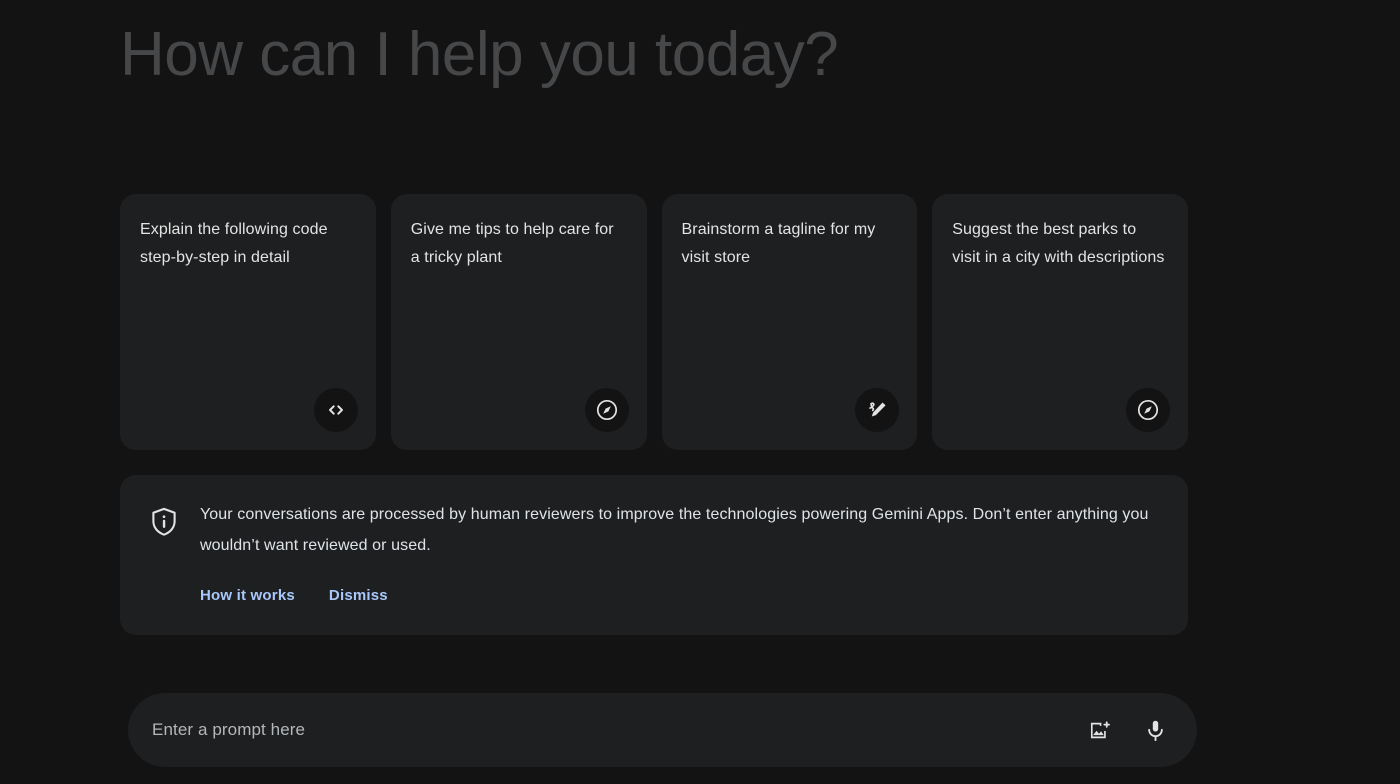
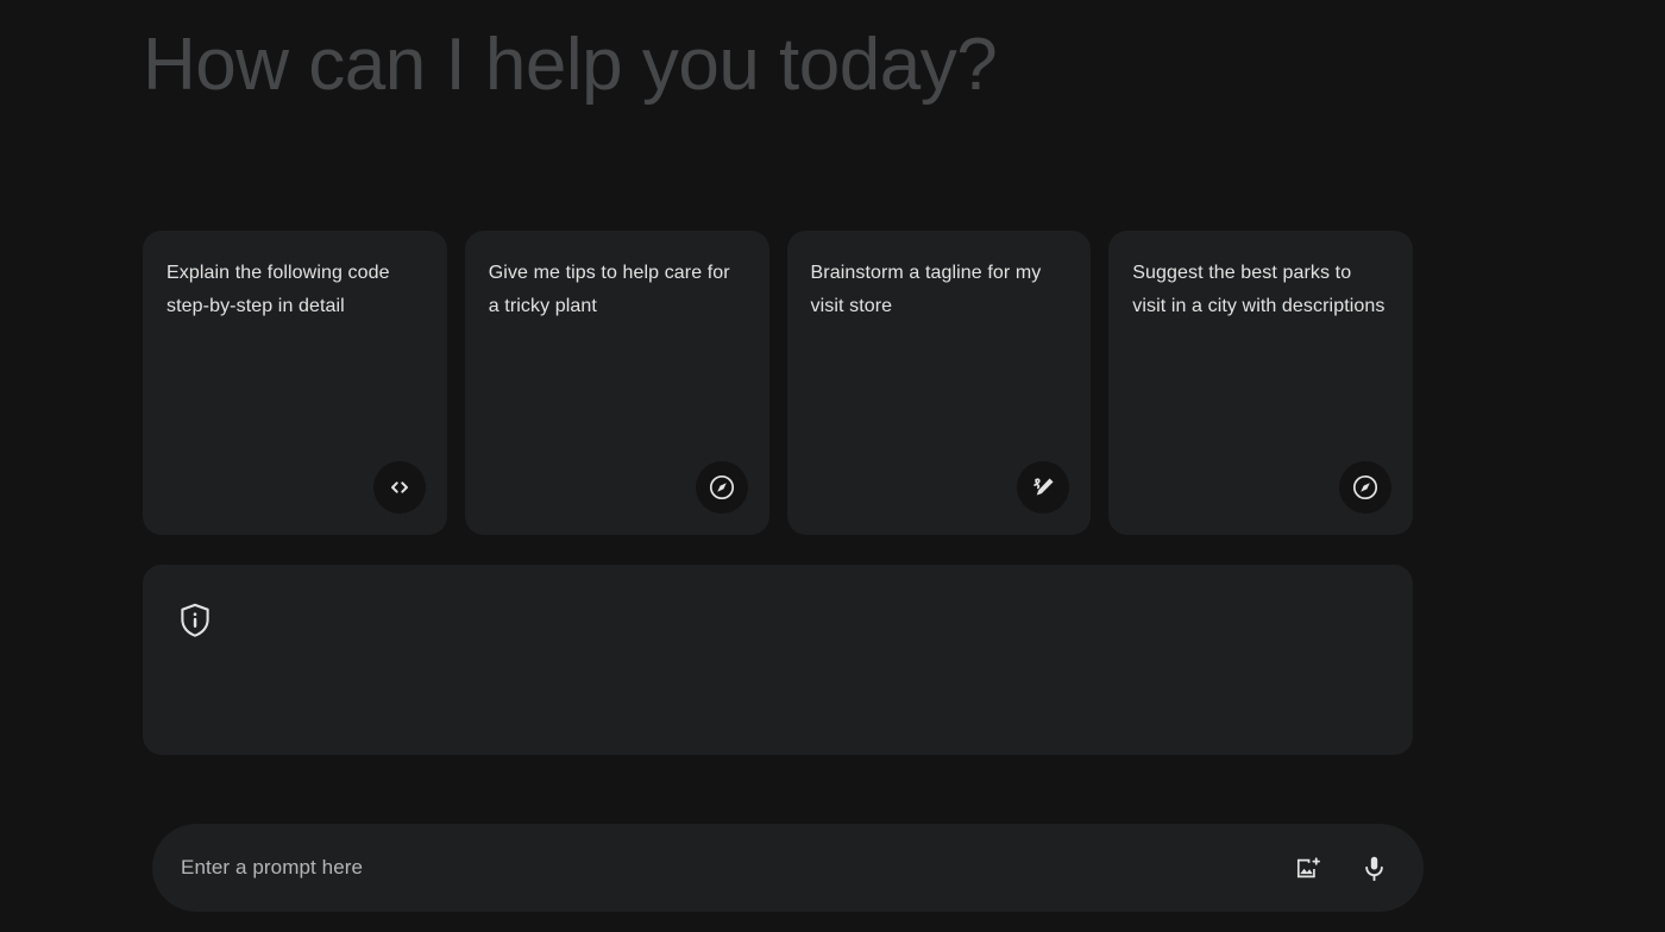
  How can I help you today?
  Explain the following code step-by-step in detail
  Give me tips to help care for a tricky plant
  Brainstorm a tagline for my visit store
  Suggest the best parks to visit in a city with descriptions
- Your conversations are processed by human reviewers to improve the technologies powering Gemini Apps. Don’t enter anything you wouldn’t want reviewed or used.
- How it works
- Dismiss
  Enter a prompt here
